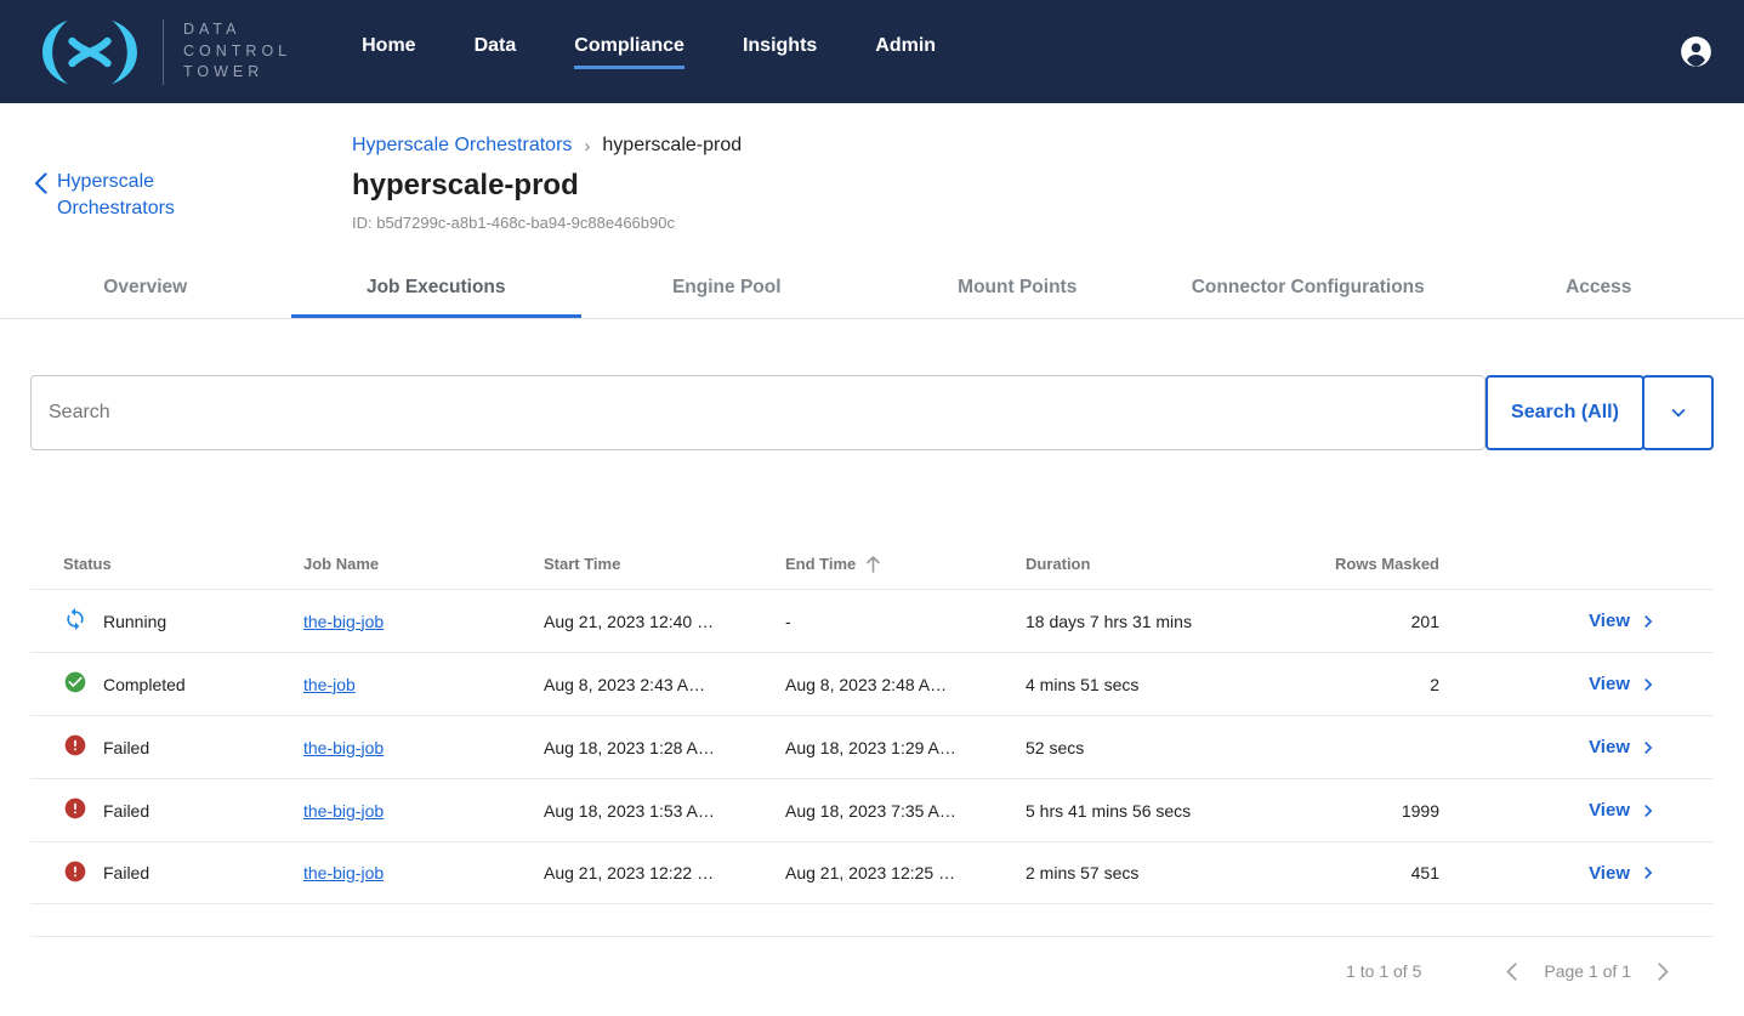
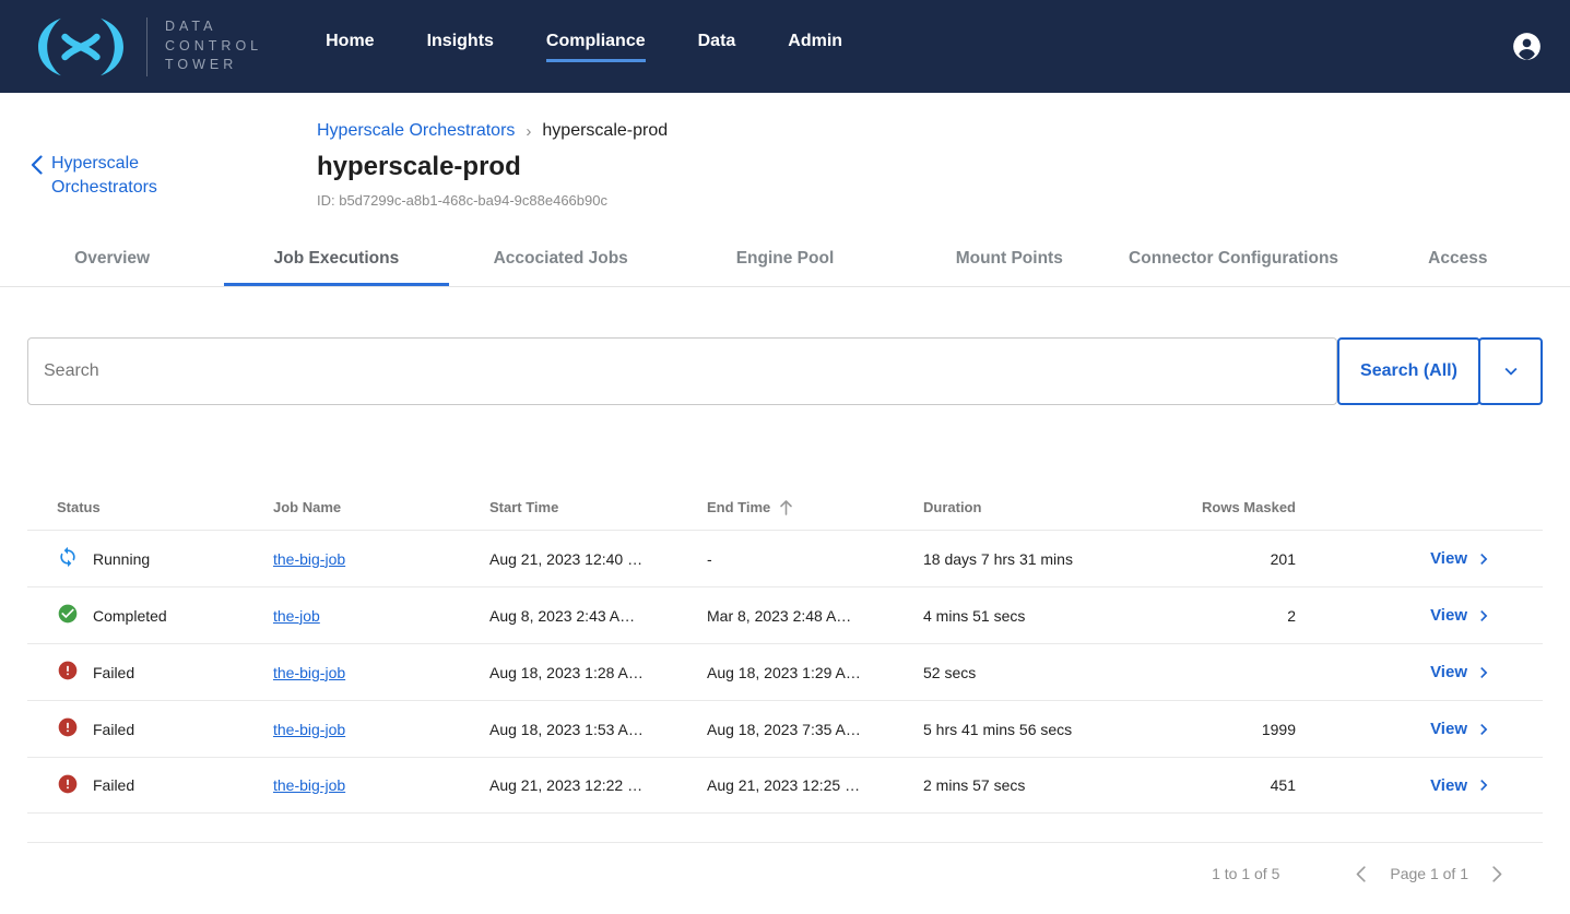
  DATA
  CONTROL
  TOWER
  Home
- Data
+ Insights
  Compliance
- Insights
+ Data
  Admin
  Hyperscale Orchestrators
  Hyperscale Orchestrators
  ›
  hyperscale-prod
  hyperscale-prod
  ID: b5d7299c-a8b1-468c-ba94-9c88e466b90c
  Overview
  Job Executions
+ Accociated Jobs
  Engine Pool
  Mount Points
  Connector Configurations
  Access
  Search
  Search (All)
  Status
  Job Name
  Start Time
  End Time
  Duration
  Rows Masked
  Running
  the-big-job
  Aug 21, 2023 12:40 …
  -
  18 days 7 hrs 31 mins
  201
  View
  Completed
  the-job
  Aug 8, 2023 2:43 A…
- Aug 8, 2023 2:48 A…
+ Mar 8, 2023 2:48 A…
  4 mins 51 secs
  2
  View
  Failed
  the-big-job
  Aug 18, 2023 1:28 A…
  Aug 18, 2023 1:29 A…
  52 secs
  View
  Failed
  the-big-job
  Aug 18, 2023 1:53 A…
  Aug 18, 2023 7:35 A…
  5 hrs 41 mins 56 secs
  1999
  View
  Failed
  the-big-job
  Aug 21, 2023 12:22 …
  Aug 21, 2023 12:25 …
  2 mins 57 secs
  451
  View
  1 to 1 of 5
  Page 1 of 1
